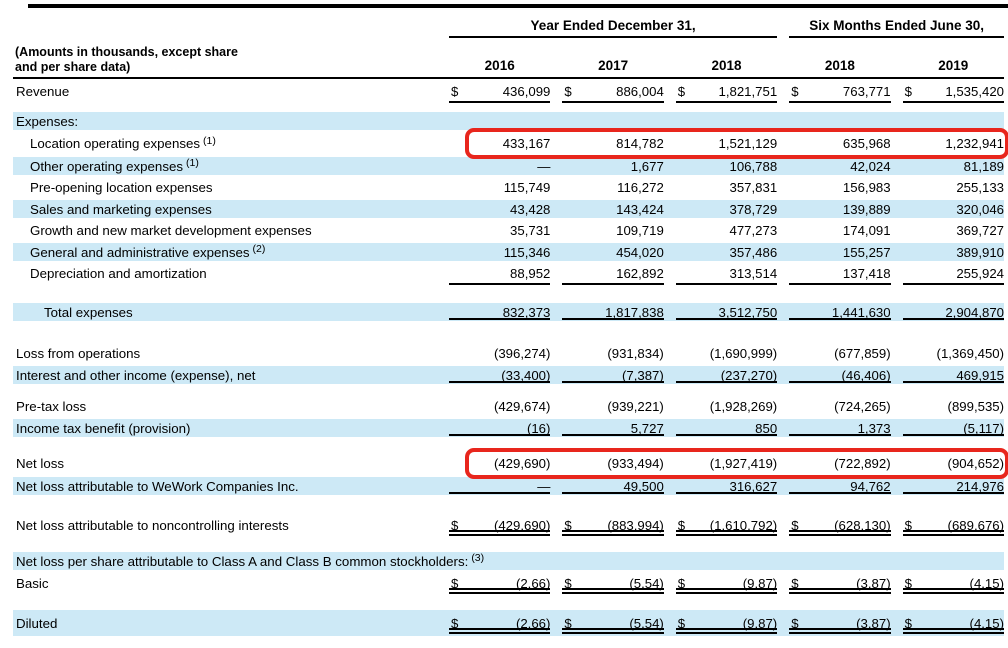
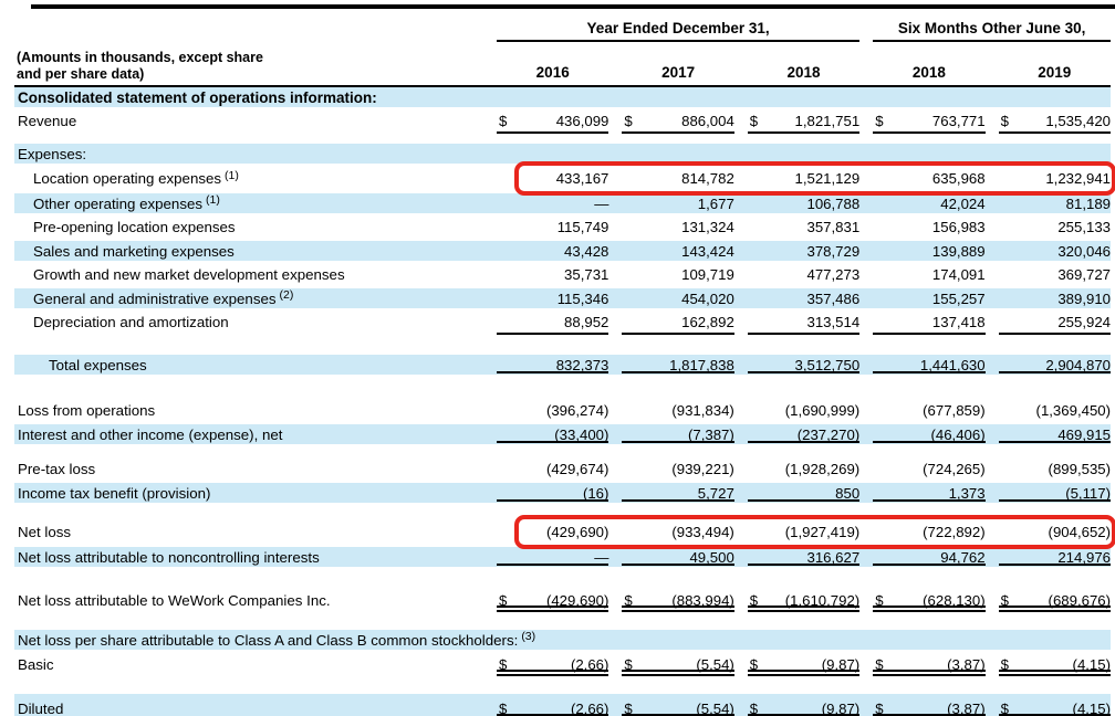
  Year Ended December 31,
- Six Months Ended June 30,
+ Six Months Other June 30,
  (Amounts in thousands, except share
  and per share data)
  2016
  2017
  2018
  2018
  2019
+ Consolidated statement of operations information:
  Revenue
  $
  436,099
  $
  886,004
  $
  1,821,751
  $
  763,771
  $
  1,535,420
  Expenses:
  Location operating expenses
  (1)
  433,167
  814,782
  1,521,129
  635,968
  1,232,941
  Other operating expenses
  (1)
  —
  1,677
  106,788
  42,024
  81,189
  Pre-opening location expenses
  115,749
- 116,272
+ 131,324
  357,831
  156,983
  255,133
  Sales and marketing expenses
  43,428
  143,424
  378,729
  139,889
  320,046
  Growth and new market development expenses
  35,731
  109,719
  477,273
  174,091
  369,727
  General and administrative expenses
  (2)
  115,346
  454,020
  357,486
  155,257
  389,910
  Depreciation and amortization
  88,952
  162,892
  313,514
  137,418
  255,924
  Total expenses
  832,373
  1,817,838
  3,512,750
  1,441,630
  2,904,870
  Loss from operations
  (396,274)
  (931,834)
  (1,690,999)
  (677,859)
  (1,369,450)
  Interest and other income (expense), net
  (33,400)
  (7,387)
  (237,270)
  (46,406)
  469,915
  Pre-tax loss
  (429,674)
  (939,221)
  (1,928,269)
  (724,265)
  (899,535)
  Income tax benefit (provision)
  (16)
  5,727
  850
  1,373
  (5,117)
  Net loss
  (429,690)
  (933,494)
  (1,927,419)
  (722,892)
  (904,652)
- Net loss attributable to WeWork Companies Inc.
+ Net loss attributable to noncontrolling interests
  —
  49,500
  316,627
  94,762
  214,976
- Net loss attributable to noncontrolling interests
+ Net loss attributable to WeWork Companies Inc.
  $
  (429,690)
  $
  (883,994)
  $
  (1,610,792)
  $
  (628,130)
  $
  (689,676)
  Net loss per share attributable to Class A and Class B common stockholders:
  (3)
  Basic
  $
  (2.66)
  $
  (5.54)
  $
  (9.87)
  $
  (3.87)
  $
  (4.15)
  Diluted
  $
  (2.66)
  $
  (5.54)
  $
  (9.87)
  $
  (3.87)
  $
  (4.15)
